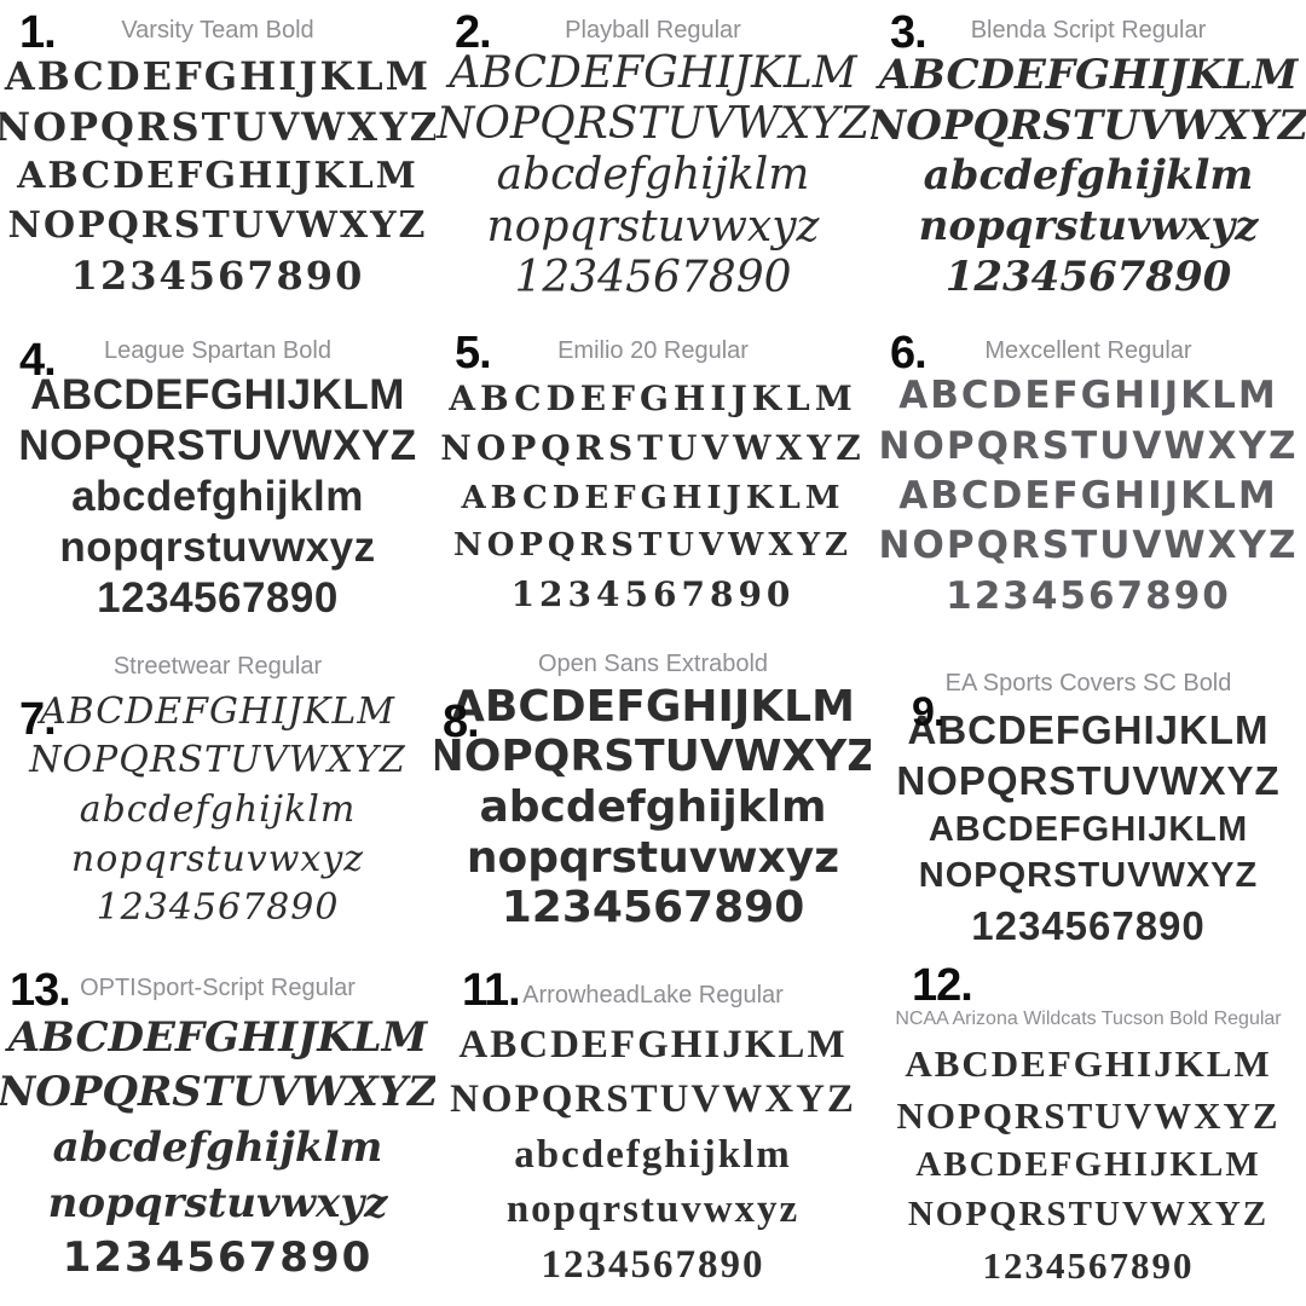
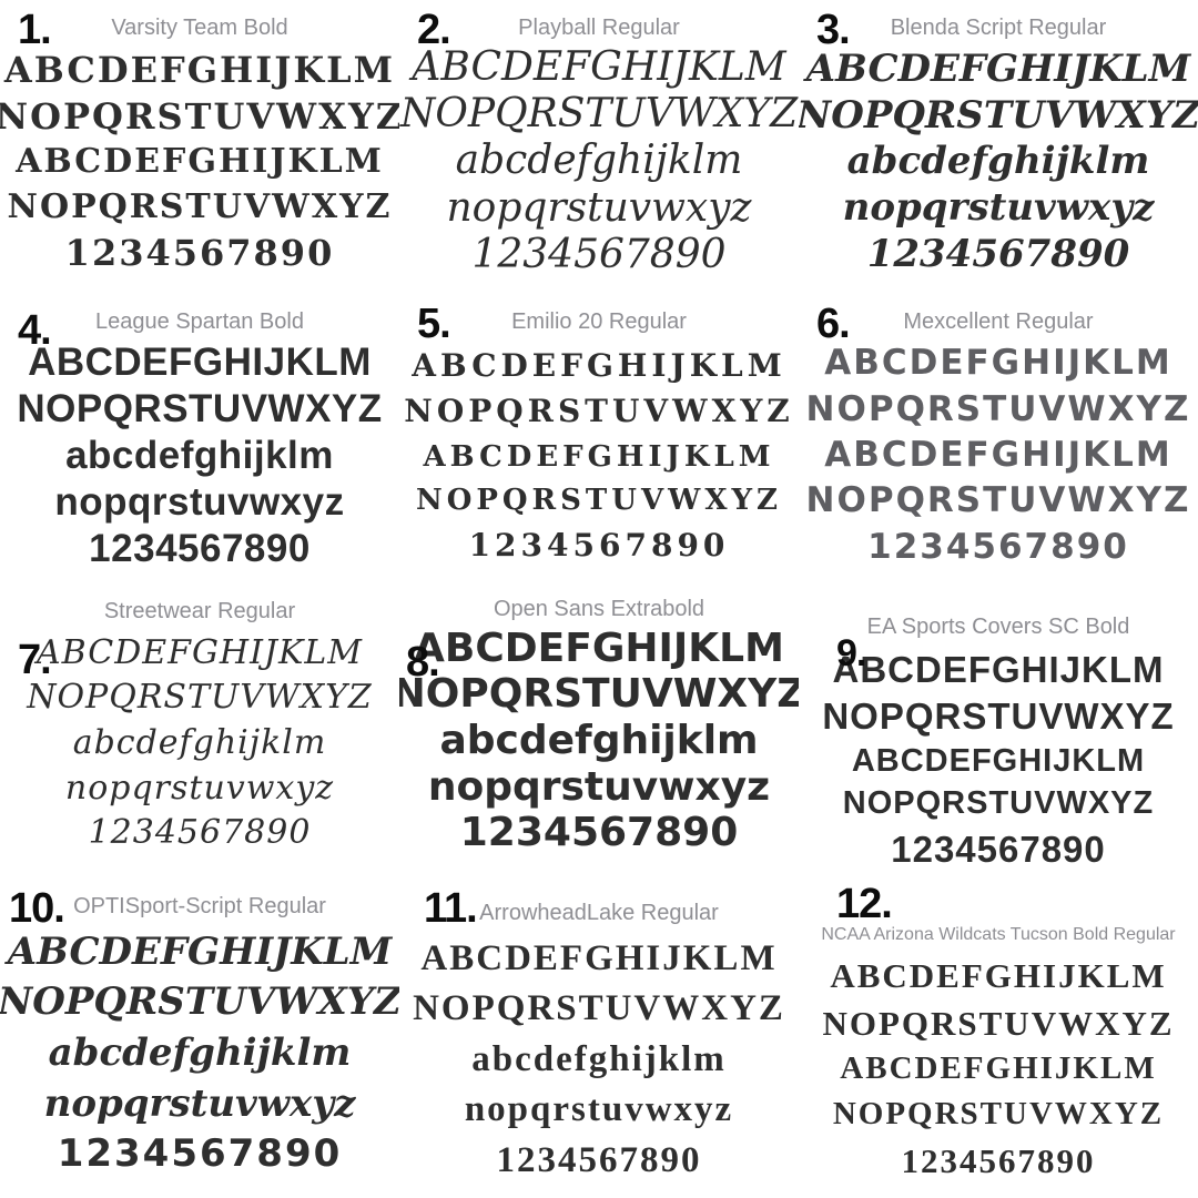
  1.
  Varsity Team Bold
  ABCDEFGHIJKLM
  NOPQRSTUVWXYZ
  ABCDEFGHIJKLM
  NOPQRSTUVWXYZ
  1234567890
  2.
  Playball Regular
  ABCDEFGHIJKLM
  NOPQRSTUVWXYZ
  abcdefghijklm
  nopqrstuvwxyz
  1234567890
  3.
  Blenda Script Regular
  ABCDEFGHIJKLM
  NOPQRSTUVWXYZ
  abcdefghijklm
  nopqrstuvwxyz
  1234567890
  4.
  League Spartan Bold
  ABCDEFGHIJKLM
  NOPQRSTUVWXYZ
  abcdefghijklm
  nopqrstuvwxyz
  1234567890
  5.
  Emilio 20 Regular
  ABCDEFGHIJKLM
  NOPQRSTUVWXYZ
  ABCDEFGHIJKLM
  NOPQRSTUVWXYZ
  1234567890
  6.
  Mexcellent Regular
  ABCDEFGHIJKLM
  NOPQRSTUVWXYZ
  ABCDEFGHIJKLM
  NOPQRSTUVWXYZ
  1234567890
  7.
  Streetwear Regular
  ABCDEFGHIJKLM
  NOPQRSTUVWXYZ
  abcdefghijklm
  nopqrstuvwxyz
  1234567890
  8.
  Open Sans Extrabold
  ABCDEFGHIJKLM
  NOPQRSTUVWXYZ
  abcdefghijklm
  nopqrstuvwxyz
  1234567890
  9.
  EA Sports Covers SC Bold
  ABCDEFGHIJKLM
  NOPQRSTUVWXYZ
  ABCDEFGHIJKLM
  NOPQRSTUVWXYZ
  1234567890
- 13.
+ 10.
  OPTISport-Script Regular
  ABCDEFGHIJKLM
  NOPQRSTUVWXYZ
  abcdefghijklm
  nopqrstuvwxyz
  1234567890
  11.
  ArrowheadLake Regular
  ABCDEFGHIJKLM
  NOPQRSTUVWXYZ
  abcdefghijklm
  nopqrstuvwxyz
  1234567890
  12.
  NCAA Arizona Wildcats Tucson Bold Regular
  ABCDEFGHIJKLM
  NOPQRSTUVWXYZ
  ABCDEFGHIJKLM
  NOPQRSTUVWXYZ
  1234567890
